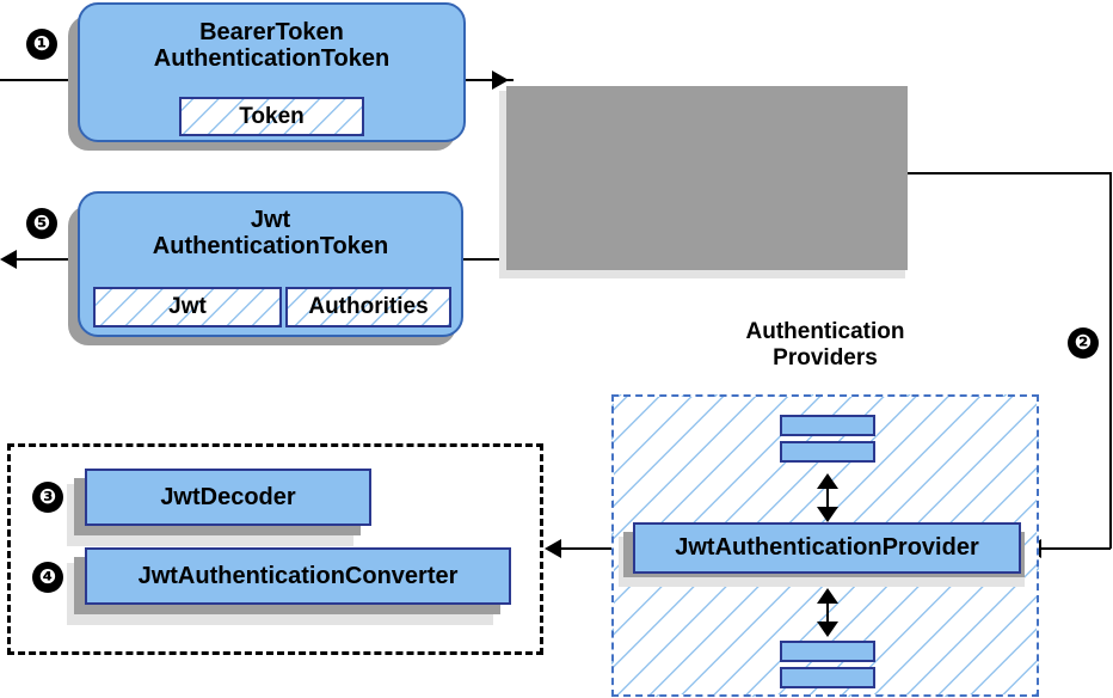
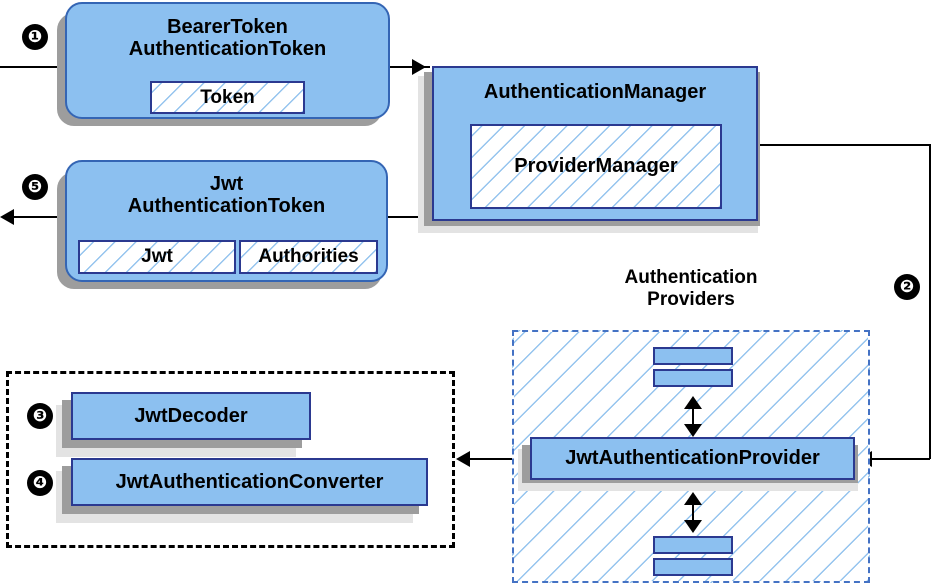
  BearerToken
  AuthenticationToken
  Token
  ❶
+ AuthenticationManager
+ ProviderManager
  Jwt
  AuthenticationToken
  Jwt
  Authorities
  ❺
  Authentication
  Providers
  ❷
  JwtAuthenticationProvider
  JwtDecoder
  ❸
  JwtAuthenticationConverter
  ❹
